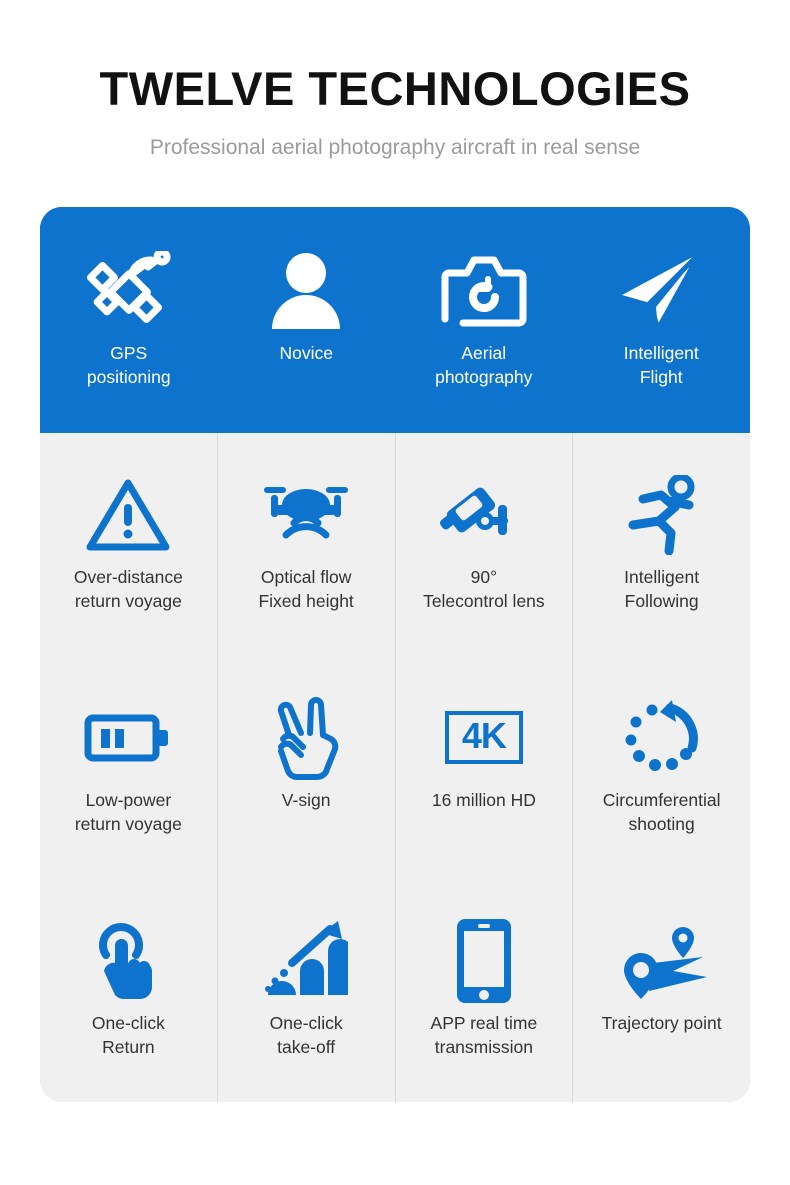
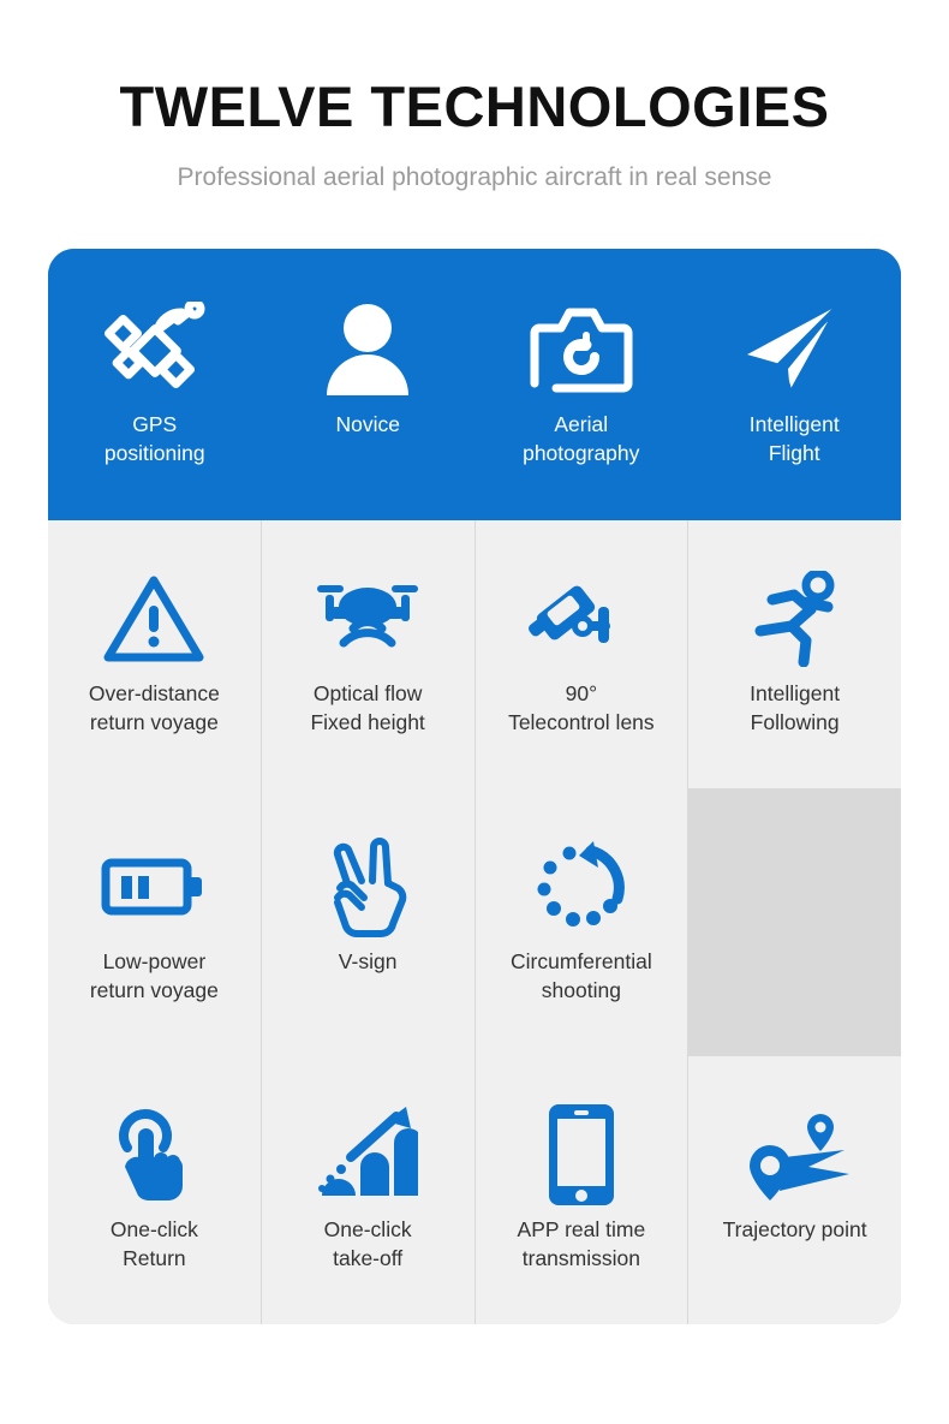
  TWELVE TECHNOLOGIES
- Professional aerial photography aircraft in real sense
+ Professional aerial photographic aircraft in real sense
  GPS
  positioning
  Novice
  Aerial
  photography
  Intelligent
  Flight
  Over-distance
  return voyage
  Optical flow
  Fixed height
  90°
  Telecontrol lens
  Intelligent
  Following
  Low-power
  return voyage
  V-sign
- 4K
- 16 million HD
  Circumferential
  shooting
  One-click
  Return
  One-click
  take-off
  APP real time
  transmission
  Trajectory point
